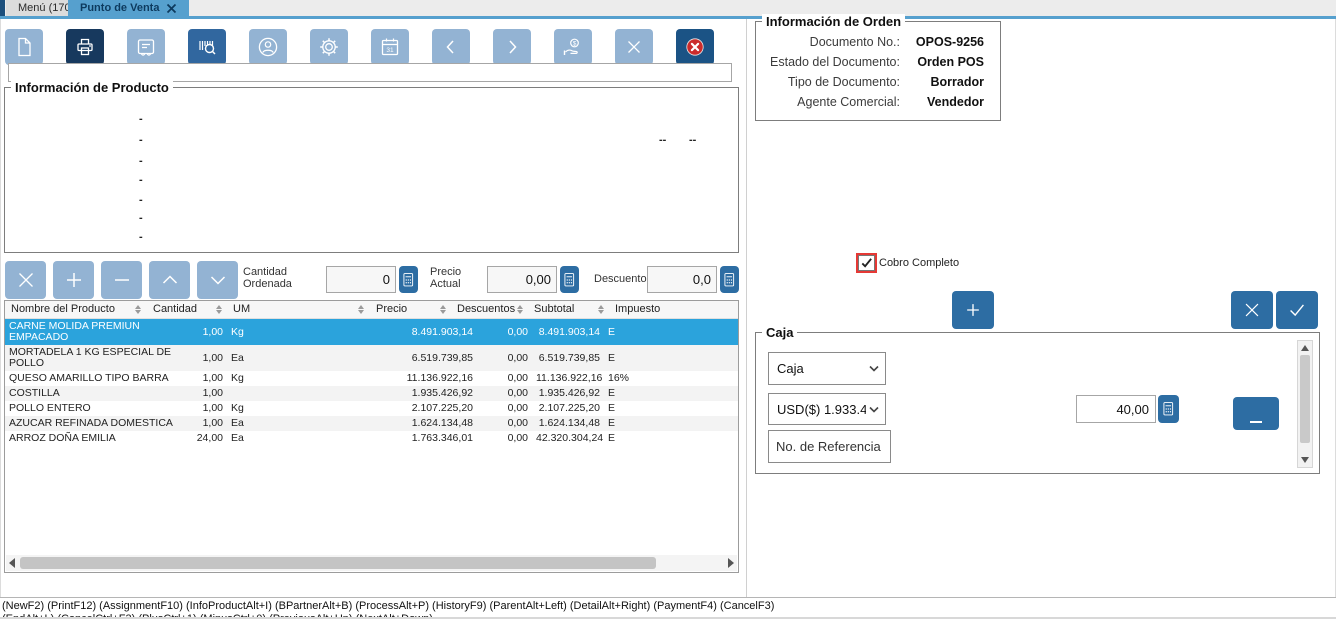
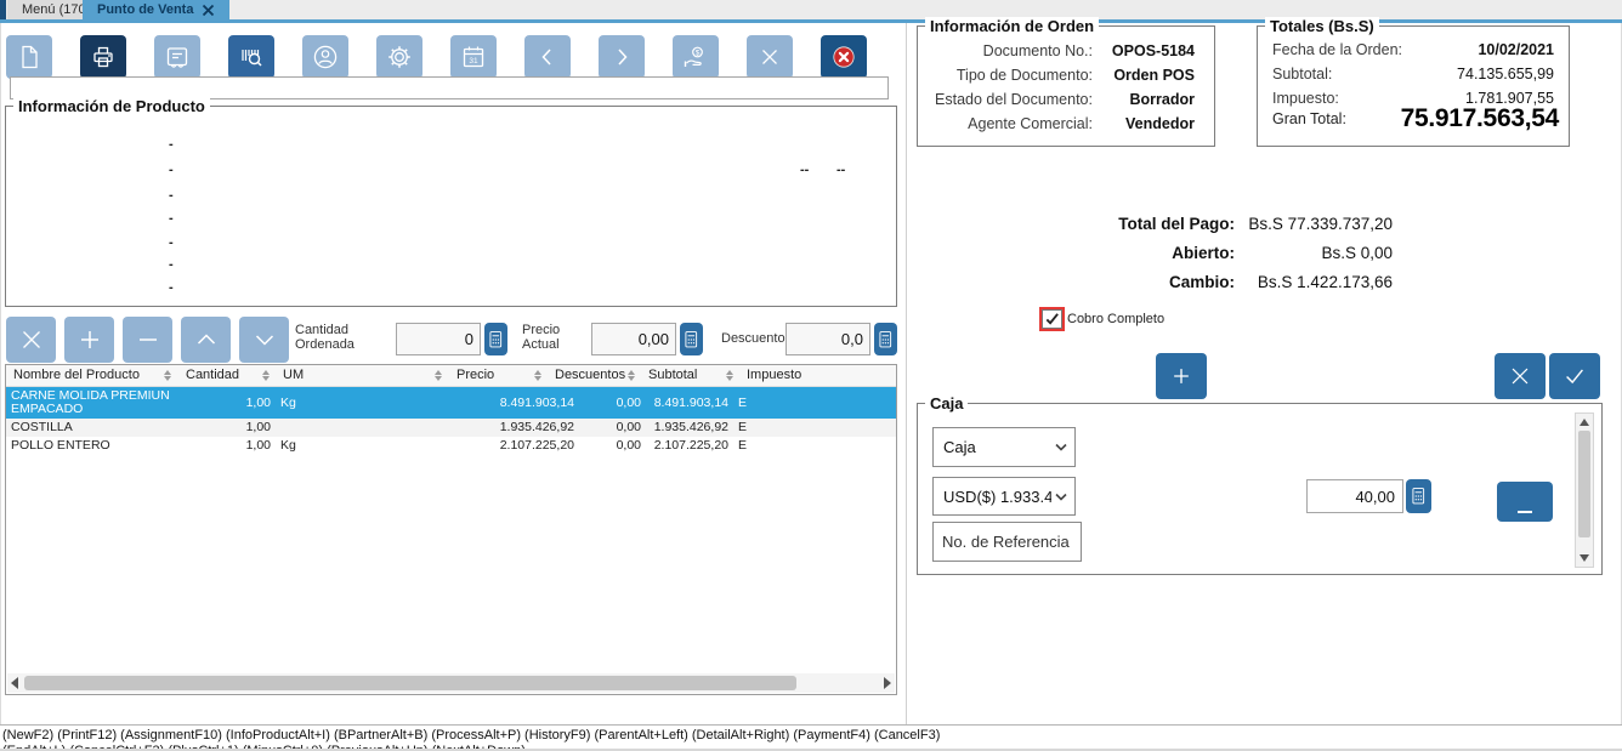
  Menú (17
  Punto de Venta
  Información de Producto
  -
  -
  -
  -
  -
  -
  -
  --
  --
  Cantidad
  Ordenada
  0
  Precio
  Actual
  0,00
  Descuento
  0,0
  Nombre del Producto
  Cantidad
  UM
  Precio
  Descuentos
  Subtotal
  Impuesto
  CARNE MOLIDA PREMIUN EMPACADO	1,00	Kg	8.491.903,14	0,00	8.491.903,14	E
- MORTADELA 1 KG ESPECIAL DE POLLO	1,00	Ea	6.519.739,85	0,00	6.519.739,85	E
- QUESO AMARILLO TIPO BARRA	1,00	Kg	11.136.922,16	0,00	11.136.922,16	16%
  COSTILLA	1,00		1.935.426,92	0,00	1.935.426,92	E
  POLLO ENTERO	1,00	Kg	2.107.225,20	0,00	2.107.225,20	E
- AZUCAR REFINADA DOMESTICA	1,00	Ea	1.624.134,48	0,00	1.624.134,48	E
- ARROZ DOÑA EMILIA	24,00	Ea	1.763.346,01	0,00	42.320.304,24	E
  Información de Orden
  Documento No.:
- OPOS-9256
+ OPOS-5184
- Estado del Documento:
+ Tipo de Documento:
  Orden POS
- Tipo de Documento:
+ Estado del Documento:
  Borrador
  Agente Comercial:
  Vendedor
+ Totales (Bs.S)
+ Fecha de la Orden:
+ 10/02/2021
+ Subtotal:
+ 74.135.655,99
+ Impuesto:
+ 1.781.907,55
+ Gran Total:
+ 75.917.563,54
+ Total del Pago:
+ Bs.S 77.339.737,20
+ Abierto:
+ Bs.S 0,00
+ Cambio:
+ Bs.S 1.422.173,66
  Cobro Completo
  Caja
  Caja
  USD($) 1.933.4
  No. de Referencia
  40,00
  (NewF2) (PrintF12) (AssignmentF10) (InfoProductAlt+I) (BPartnerAlt+B) (ProcessAlt+P) (HistoryF9) (ParentAlt+Left) (DetailAlt+Right) (PaymentF4) (CancelF3)
